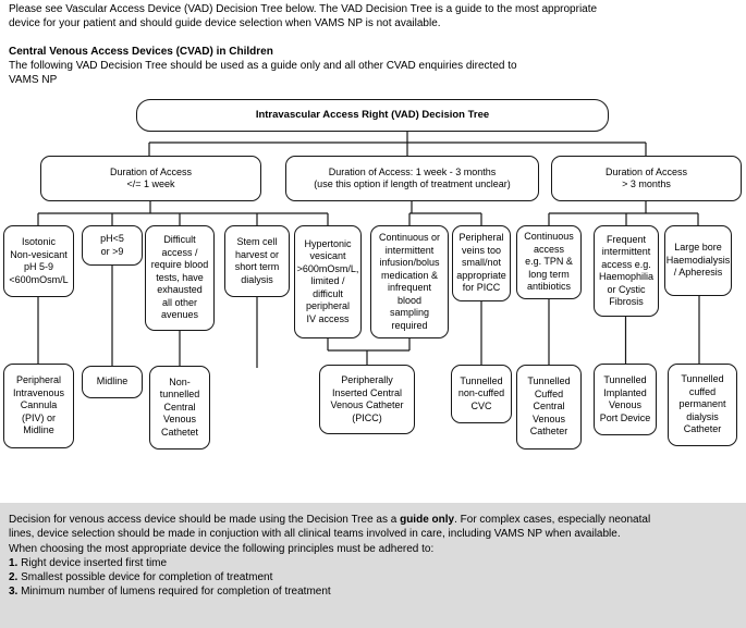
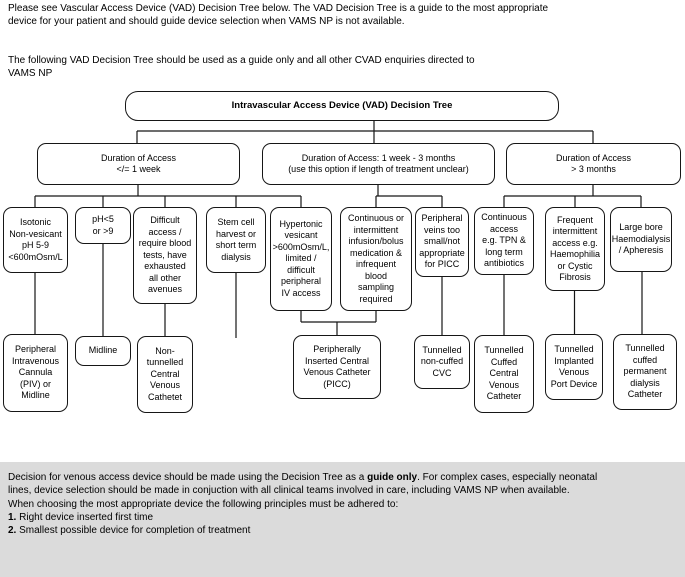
  Please see Vascular Access Device (VAD) Decision Tree below. The VAD Decision Tree is a guide to the most appropriate
  device for your patient and should guide device selection when VAMS NP is not available.
- Central Venous Access Devices (CVAD) in Children
  The following VAD Decision Tree should be used as a guide only and all other CVAD enquiries directed to
  VAMS NP
- Intravascular Access Right (VAD) Decision Tree
+ Intravascular Access Device (VAD) Decision Tree
  Duration of Access
  </= 1 week
  Duration of Access: 1 week - 3 months
  (use this option if length of treatment unclear)
  Duration of Access
  > 3 months
  Isotonic
  Non-vesicant
  pH 5-9
  <600mOsm/L
  pH<5
  or >9
  Difficult
  access /
  require blood
  tests, have
  exhausted
  all other
  avenues
  Stem cell
  harvest or
  short term
  dialysis
  Hypertonic
  vesicant
  >600mOsm/L,
  limited /
  difficult
  peripheral
  IV access
  Continuous or
  intermittent
  infusion/bolus
  medication &
  infrequent
  blood
  sampling
  required
  Peripheral
  veins too
  small/not
  appropriate
  for PICC
  Continuous
  access
  e.g. TPN &
  long term
  antibiotics
  Frequent
  intermittent
  access e.g.
  Haemophilia
  or Cystic
  Fibrosis
  Large bore
  Haemodialysis
  / Apheresis
  Peripheral
  Intravenous
  Cannula
  (PIV) or
  Midline
  Midline
  Non-
  tunnelled
  Central
  Venous
  Cathetet
  Peripherally
  Inserted Central
  Venous Catheter
  (PICC)
  Tunnelled
  non-cuffed
  CVC
  Tunnelled
  Cuffed
  Central
  Venous
  Catheter
  Tunnelled
  Implanted
  Venous
  Port Device
  Tunnelled
  cuffed
  permanent
  dialysis
  Catheter
  Decision for venous access device should be made using the Decision Tree as a guide only. For complex cases, especially neonatal lines, device selection should be made in conjuction with all clinical teams involved in care, including VAMS NP when available.
  When choosing the most appropriate device the following principles must be adhered to:
  1. Right device inserted first time
  2. Smallest possible device for completion of treatment
- 3. Minimum number of lumens required for completion of treatment
